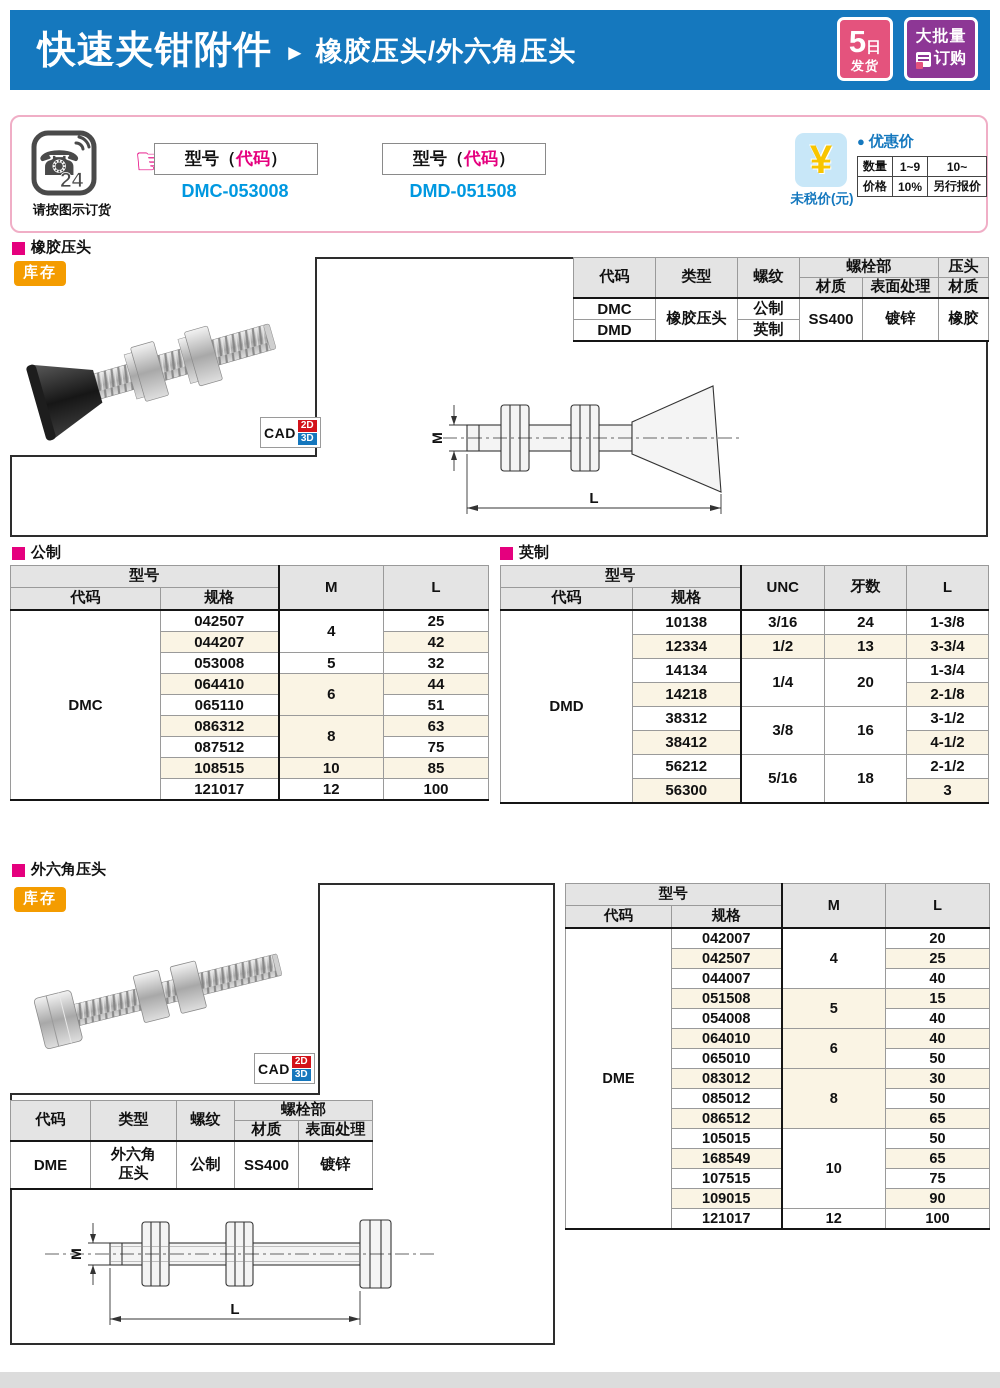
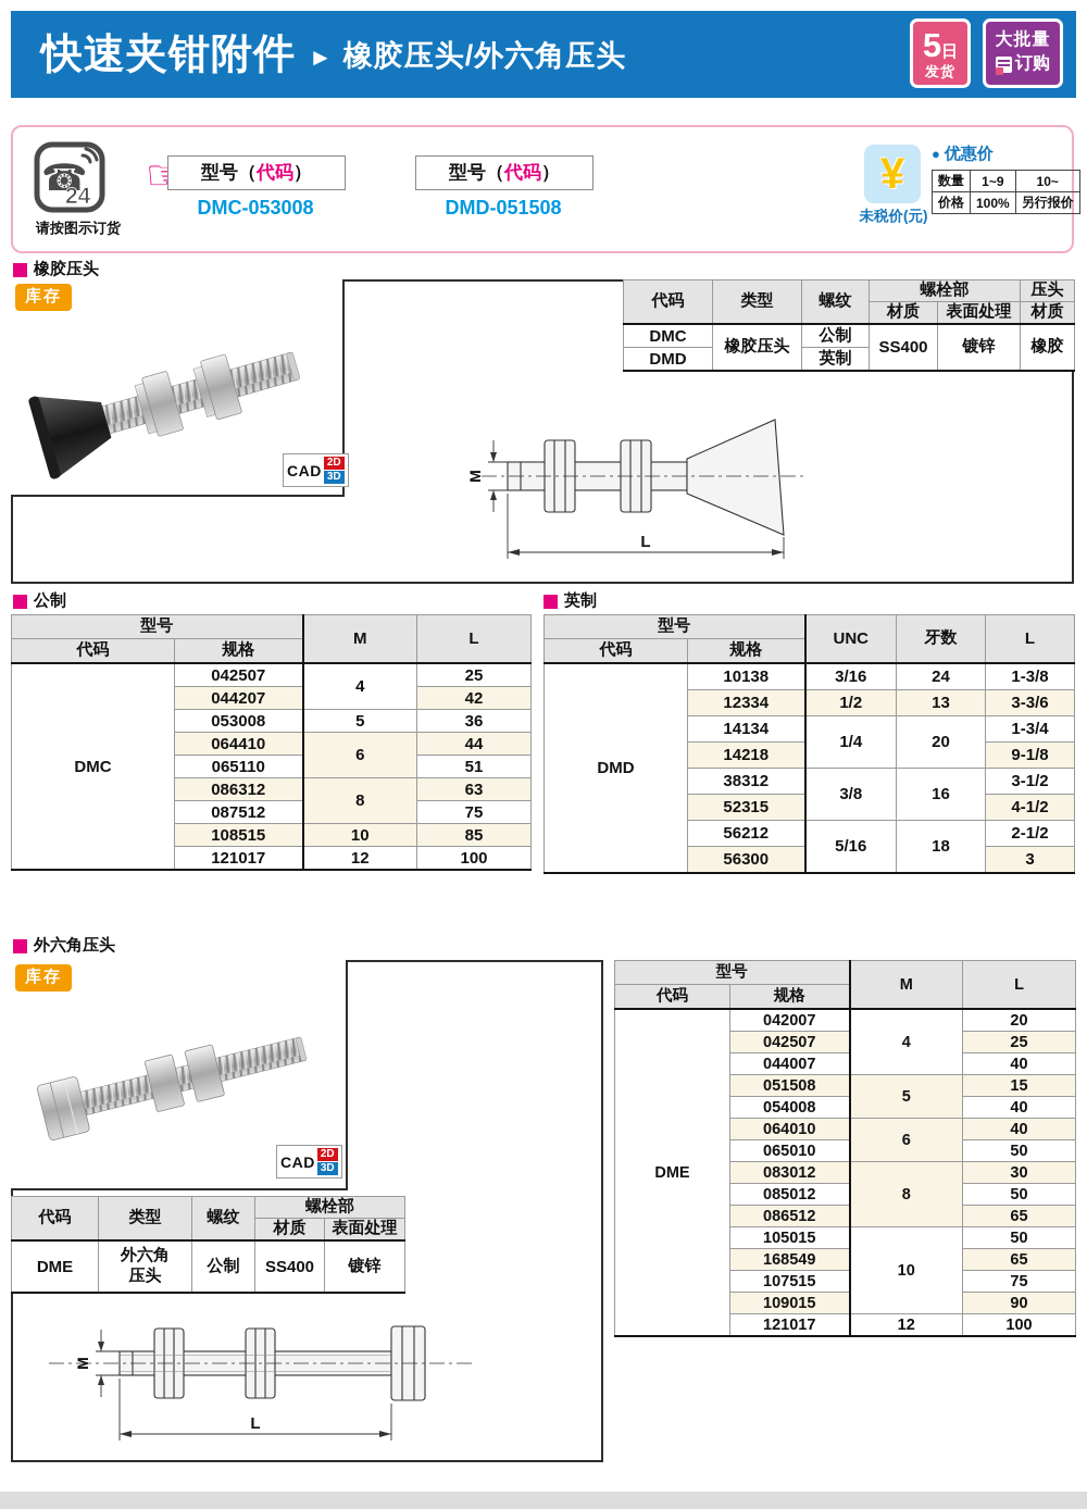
  快速夹钳附件
  ►
  橡胶压头/外六角压头
  5日
  发货
  大批量
  订购
  ☎
  24
  请按图示订货
  ☞
  型号（
  代码
  ）
  DMC-053008
  型号（
  代码
  ）
  DMD-051508
  ¥
  未税价(元)
  ● 优惠价
  数量	1~9	10~
- 价格	10%	另行报价
+ 价格	100%	另行报价
  橡胶压头
  库存
  CAD
  2D
  3D
  代码	类型	螺纹	螺栓部	压头
  材质	表面处理	材质
  DMC	橡胶压头	公制	SS400	镀锌	橡胶
  DMD	英制
  L
  公制
  型号	M	L
  代码	规格
  DMC	042507	4	25
  044207	42
- 053008	5	32
+ 053008	5	36
  064410	6	44
  065110	51
  086312	8	63
  087512	75
  108515	10	85
  121017	12	100
  英制
  型号	UNC	牙数	L
  代码	规格
  DMD	10138	3/16	24	1-3/8
- 12334	1/2	13	3-3/4
+ 12334	1/2	13	3-3/6
  14134	1/4	20	1-3/4
- 14218	2-1/8
+ 14218	9-1/8
  38312	3/8	16	3-1/2
- 38412	4-1/2
+ 52315	4-1/2
  56212	5/16	18	2-1/2
  56300	3
  外六角压头
  库存
  CAD
  2D
  3D
  代码	类型	螺纹	螺栓部
  材质	表面处理
  DME	外六角 压头	公制	SS400	镀锌
  L
  型号	M	L
  代码	规格
  DME	042007	4	20
  042507	25
  044007	40
  051508	5	15
  054008	40
  064010	6	40
  065010	50
  083012	8	30
  085012	50
  086512	65
  105015	10	50
  168549	65
  107515	75
  109015	90
  121017	12	100
